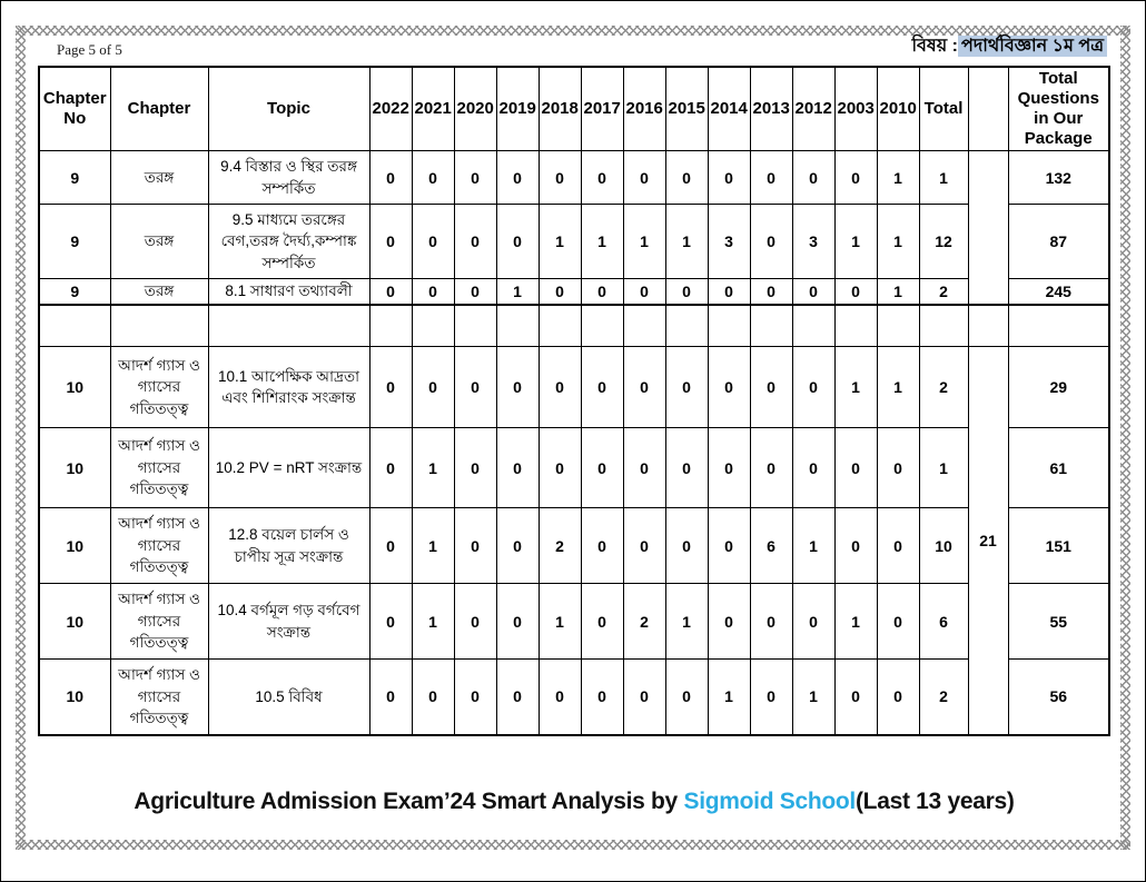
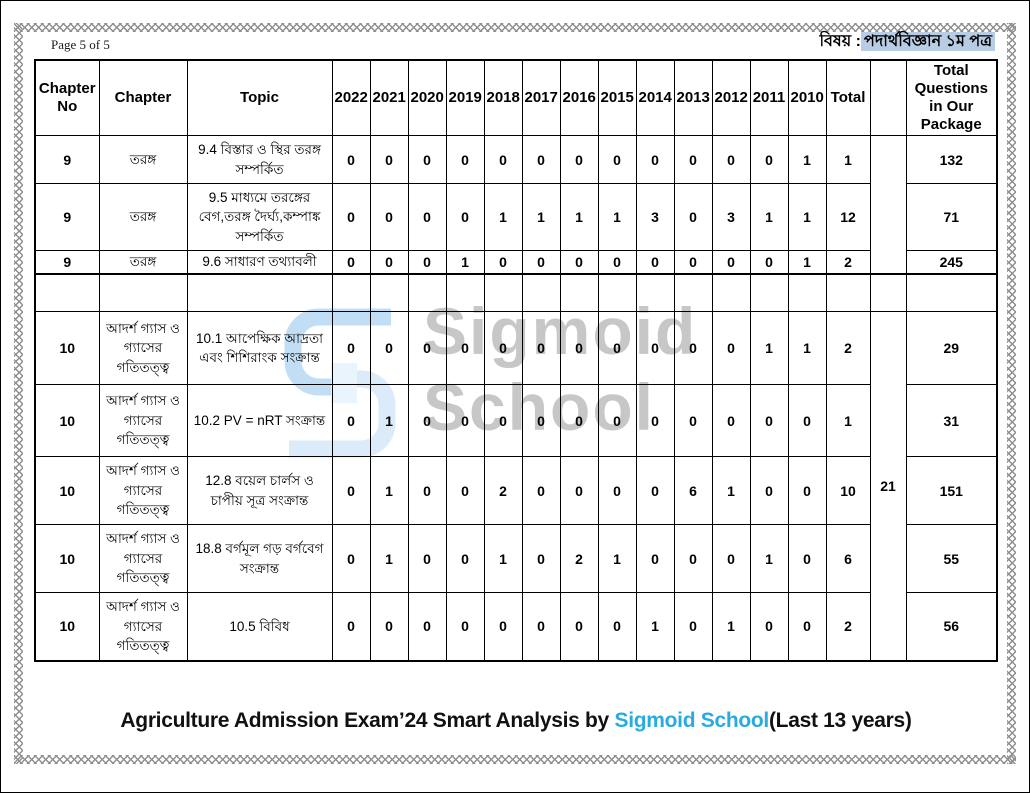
  Page 5 of 5
  বিষয় : পদার্থবিজ্ঞান ১ম পত্র
+ Sigmoid
+ School
- Chapter No	Chapter	Topic	2022	2021	2020	2019	2018	2017	2016	2015	2014	2013	2012	2003	2010	Total		Total Questions in Our Package
+ Chapter No	Chapter	Topic	2022	2021	2020	2019	2018	2017	2016	2015	2014	2013	2012	2011	2010	Total		Total Questions in Our Package
  9	তরঙ্গ	9.4 বিস্তার ও স্থির তরঙ্গ সম্পর্কিত	0	0	0	0	0	0	0	0	0	0	0	0	1	1		132
- 9	তরঙ্গ	9.5 মাধ্যমে তরঙ্গের বেগ,তরঙ্গ দৈর্ঘ্য,কম্পাঙ্ক সম্পর্কিত	0	0	0	0	1	1	1	1	3	0	3	1	1	12	87
+ 9	তরঙ্গ	9.5 মাধ্যমে তরঙ্গের বেগ,তরঙ্গ দৈর্ঘ্য,কম্পাঙ্ক সম্পর্কিত	0	0	0	0	1	1	1	1	3	0	3	1	1	12	71
- 9	তরঙ্গ	8.1 সাধারণ তথ্যাবলী	0	0	0	1	0	0	0	0	0	0	0	0	1	2	245
+ 9	তরঙ্গ	9.6 সাধারণ তথ্যাবলী	0	0	0	1	0	0	0	0	0	0	0	0	1	2	245
  10	আদর্শ গ্যাস ও গ্যাসের গতিতত্ত্ব	10.1 আপেক্ষিক আদ্রতা এবং শিশিরাংক সংক্রান্ত	0	0	0	0	0	0	0	0	0	0	0	1	1	2	21	29
- 10	আদর্শ গ্যাস ও গ্যাসের গতিতত্ত্ব	10.2 PV = nRT সংক্রান্ত	0	1	0	0	0	0	0	0	0	0	0	0	0	1	61
+ 10	আদর্শ গ্যাস ও গ্যাসের গতিতত্ত্ব	10.2 PV = nRT সংক্রান্ত	0	1	0	0	0	0	0	0	0	0	0	0	0	1	31
  10	আদর্শ গ্যাস ও গ্যাসের গতিতত্ত্ব	12.8 বয়েল চার্লস ও চাপীয় সূত্র সংক্রান্ত	0	1	0	0	2	0	0	0	0	6	1	0	0	10	151
- 10	আদর্শ গ্যাস ও গ্যাসের গতিতত্ত্ব	10.4 বর্গমূল গড় বর্গবেগ সংক্রান্ত	0	1	0	0	1	0	2	1	0	0	0	1	0	6	55
+ 10	আদর্শ গ্যাস ও গ্যাসের গতিতত্ত্ব	18.8 বর্গমূল গড় বর্গবেগ সংক্রান্ত	0	1	0	0	1	0	2	1	0	0	0	1	0	6	55
  10	আদর্শ গ্যাস ও গ্যাসের গতিতত্ত্ব	10.5 বিবিধ	0	0	0	0	0	0	0	0	1	0	1	0	0	2	56
  Agriculture Admission Exam’24 Smart Analysis by Sigmoid School(Last 13 years)
